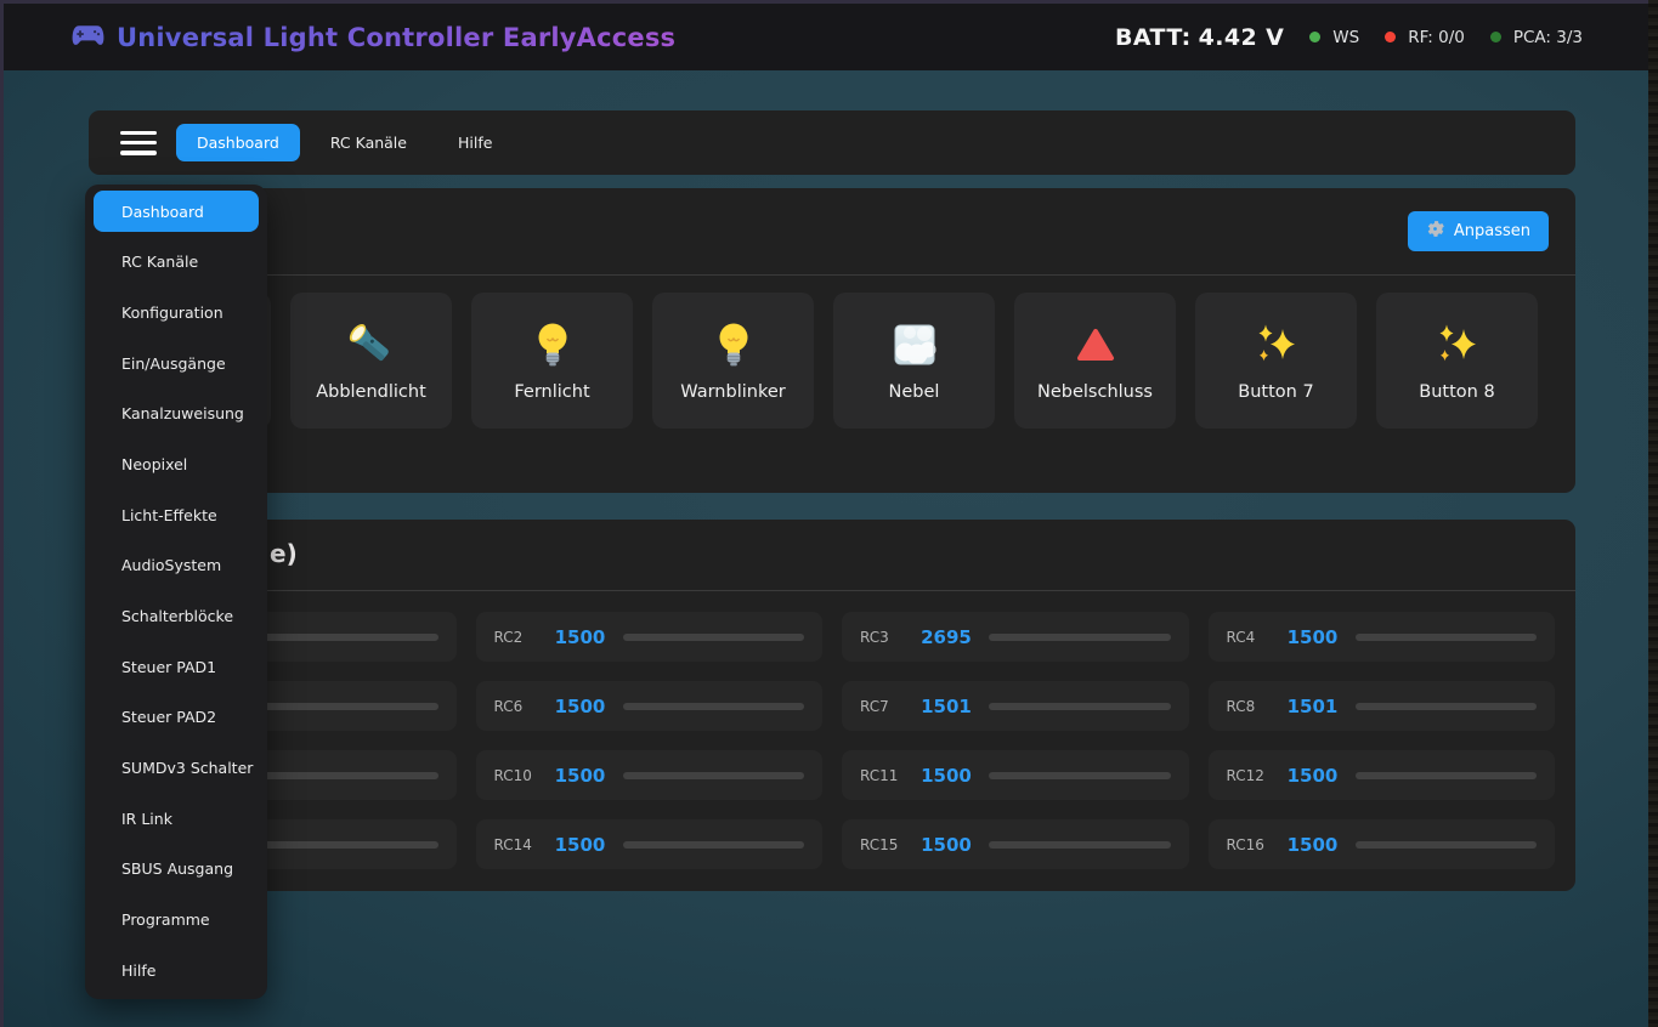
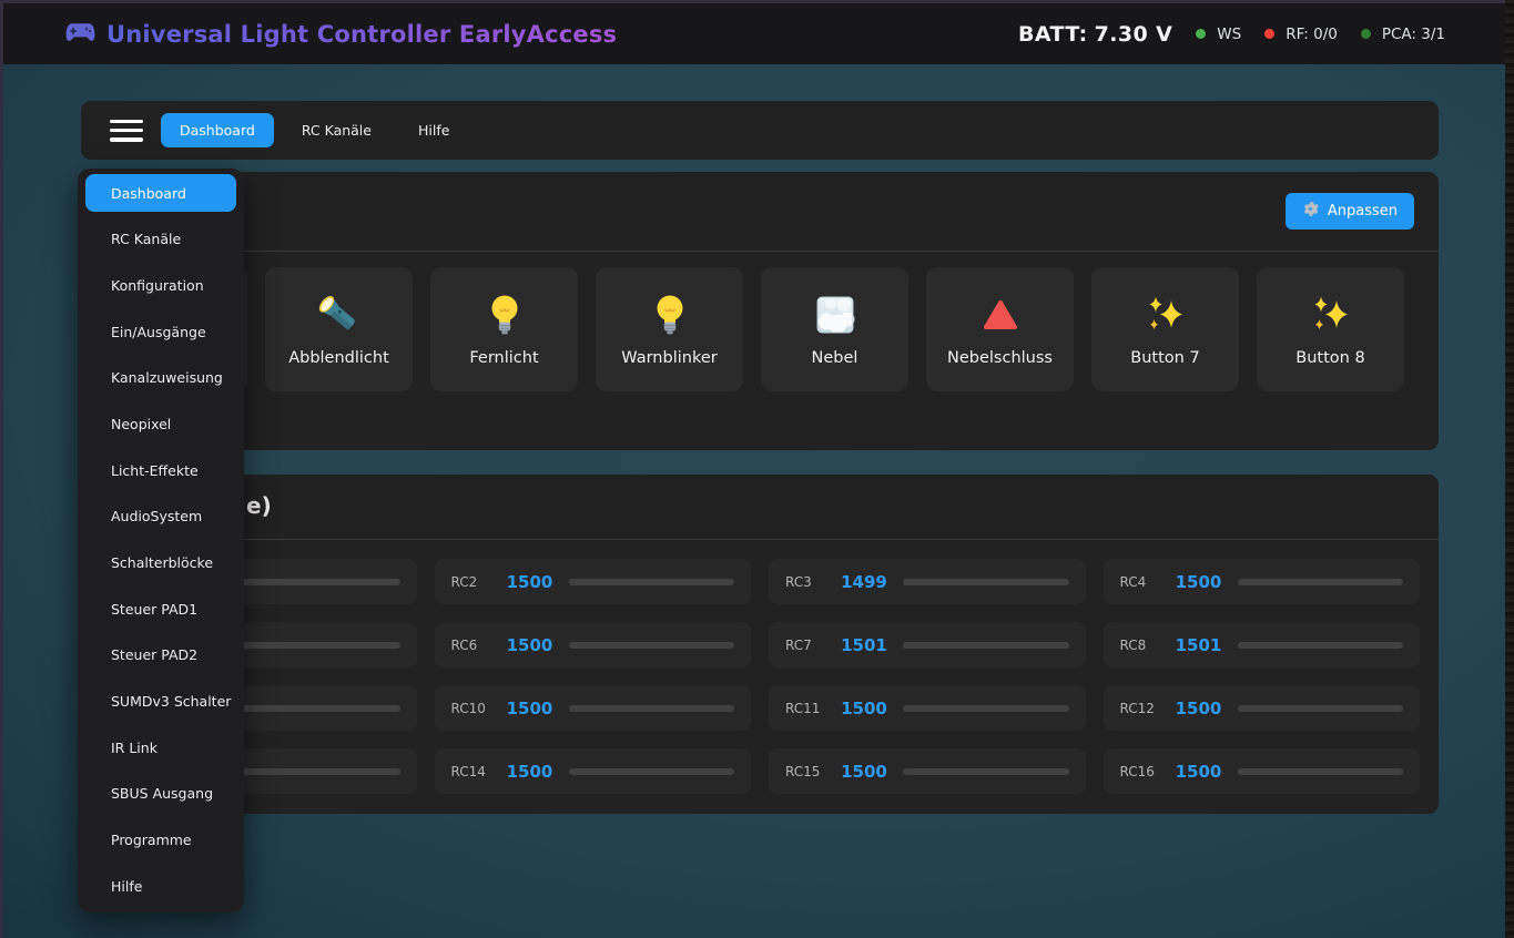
  Universal Light Controller EarlyAccess
- BATT: 4.42 V
+ BATT: 7.30 V
  WS
  RF: 0/0
- PCA: 3/3
+ PCA: 3/1
  Dashboard
  RC Kanäle
  Hilfe
  Anpassen
  Abblendlicht
  Fernlicht
  Warnblinker
  Nebel
  Nebelschluss
  Button 7
  Button 8
  e)
  RC2
  1500
  RC3
- 2695
+ 1499
  RC4
  1500
  RC6
  1500
  RC7
  1501
  RC8
  1501
  RC10
  1500
  RC11
  1500
  RC12
  1500
  RC14
  1500
  RC15
  1500
  RC16
  1500
  Dashboard
  RC Kanäle
  Konfiguration
  Ein/Ausgänge
  Kanalzuweisung
  Neopixel
  Licht-Effekte
  AudioSystem
  Schalterblöcke
  Steuer PAD1
  Steuer PAD2
  SUMDv3 Schalter
  IR Link
  SBUS Ausgang
  Programme
  Hilfe
